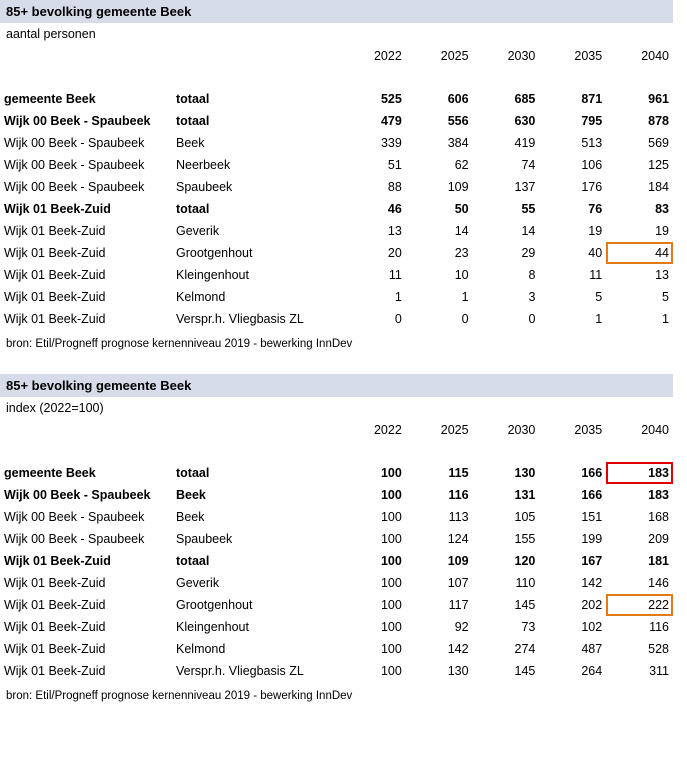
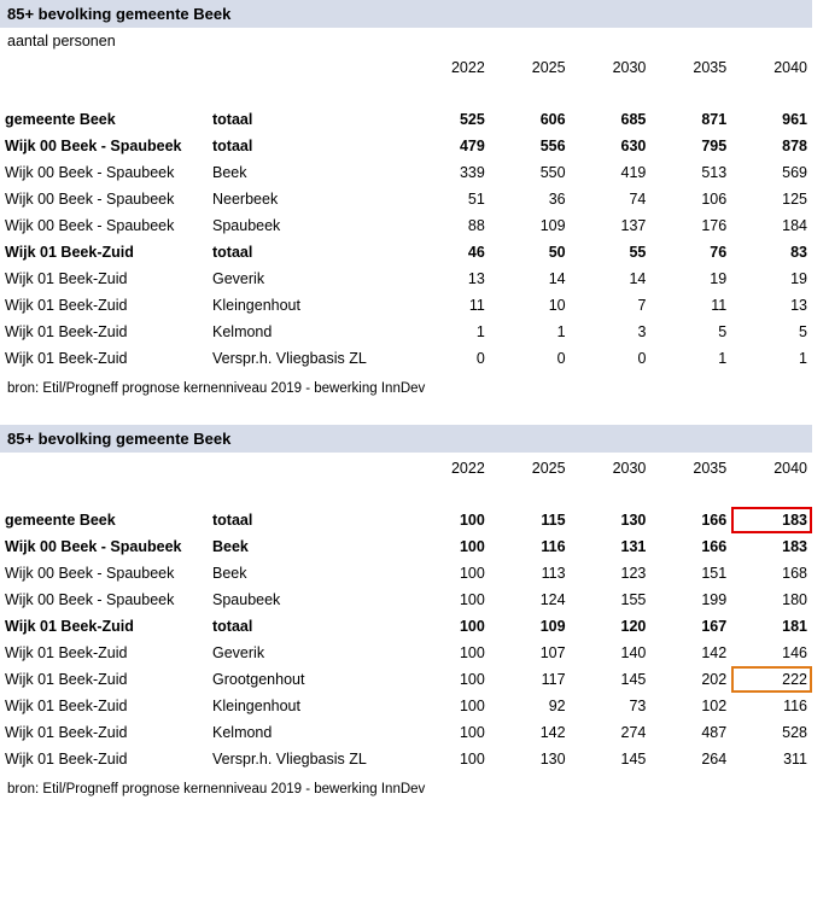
  85+ bevolking gemeente Beek
  aantal personen
  		2022	2025	2030	2035	2040
  gemeente Beek	totaal	525	606	685	871	961
  Wijk 00 Beek - Spaubeek	totaal	479	556	630	795	878
- Wijk 00 Beek - Spaubeek	Beek	339	384	419	513	569
+ Wijk 00 Beek - Spaubeek	Beek	339	550	419	513	569
- Wijk 00 Beek - Spaubeek	Neerbeek	51	62	74	106	125
+ Wijk 00 Beek - Spaubeek	Neerbeek	51	36	74	106	125
  Wijk 00 Beek - Spaubeek	Spaubeek	88	109	137	176	184
  Wijk 01 Beek-Zuid	totaal	46	50	55	76	83
  Wijk 01 Beek-Zuid	Geverik	13	14	14	19	19
- Wijk 01 Beek-Zuid	Grootgenhout	20	23	29	40	44
- Wijk 01 Beek-Zuid	Kleingenhout	11	10	8	11	13
+ Wijk 01 Beek-Zuid	Kleingenhout	11	10	7	11	13
  Wijk 01 Beek-Zuid	Kelmond	1	1	3	5	5
  Wijk 01 Beek-Zuid	Verspr.h. Vliegbasis ZL	0	0	0	1	1
  bron: Etil/Progneff prognose kernenniveau 2019 - bewerking InnDev
  85+ bevolking gemeente Beek
- index (2022=100)
  		2022	2025	2030	2035	2040
  gemeente Beek	totaal	100	115	130	166	183
  Wijk 00 Beek - Spaubeek	Beek	100	116	131	166	183
- Wijk 00 Beek - Spaubeek	Beek	100	113	105	151	168
+ Wijk 00 Beek - Spaubeek	Beek	100	113	123	151	168
- Wijk 00 Beek - Spaubeek	Spaubeek	100	124	155	199	209
+ Wijk 00 Beek - Spaubeek	Spaubeek	100	124	155	199	180
  Wijk 01 Beek-Zuid	totaal	100	109	120	167	181
- Wijk 01 Beek-Zuid	Geverik	100	107	110	142	146
+ Wijk 01 Beek-Zuid	Geverik	100	107	140	142	146
  Wijk 01 Beek-Zuid	Grootgenhout	100	117	145	202	222
  Wijk 01 Beek-Zuid	Kleingenhout	100	92	73	102	116
  Wijk 01 Beek-Zuid	Kelmond	100	142	274	487	528
  Wijk 01 Beek-Zuid	Verspr.h. Vliegbasis ZL	100	130	145	264	311
  bron: Etil/Progneff prognose kernenniveau 2019 - bewerking InnDev
